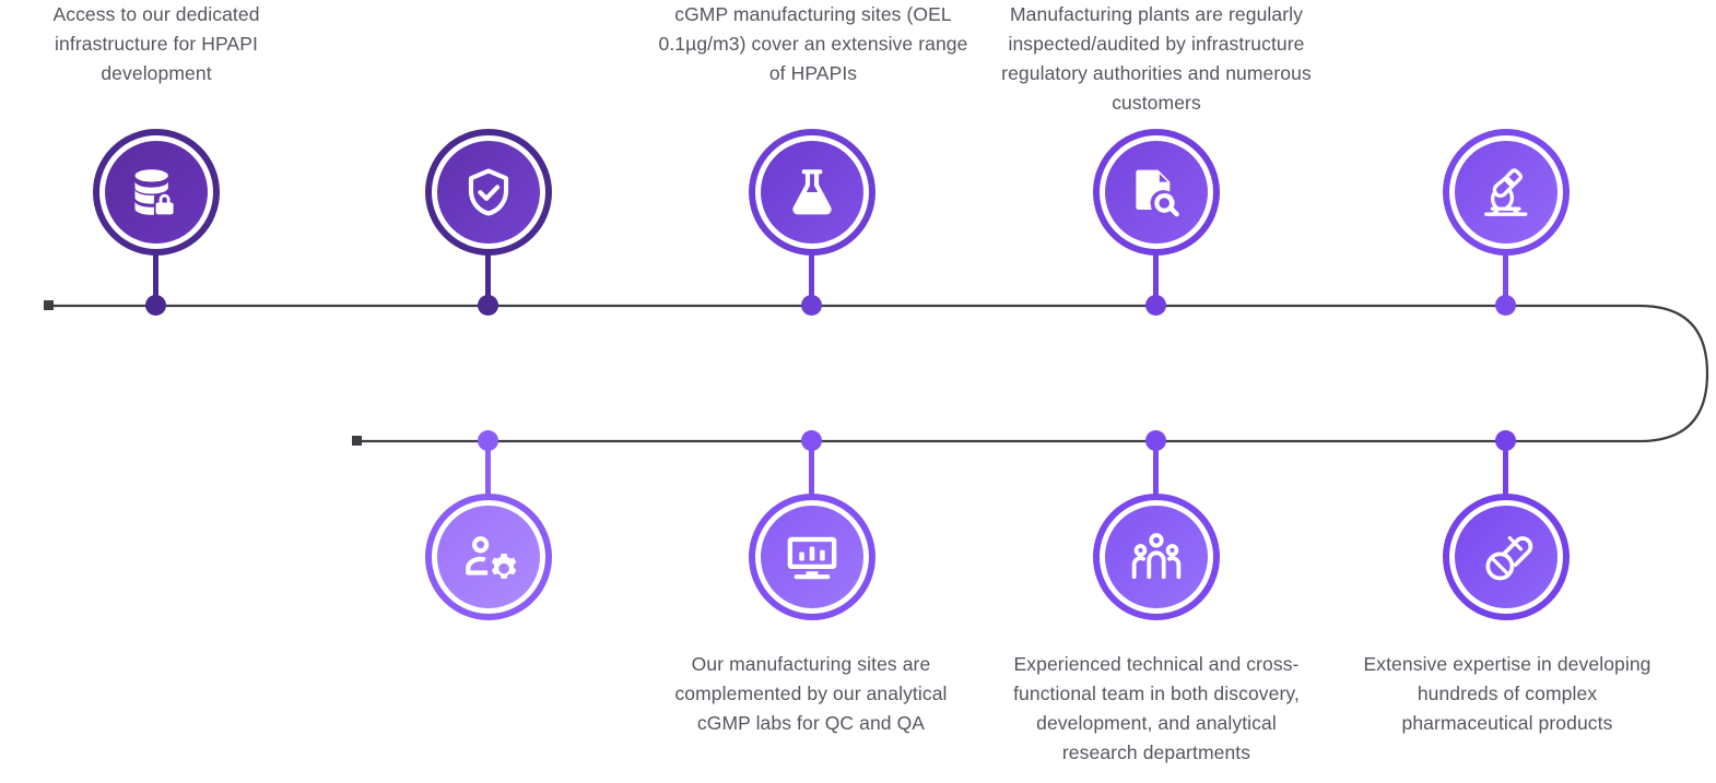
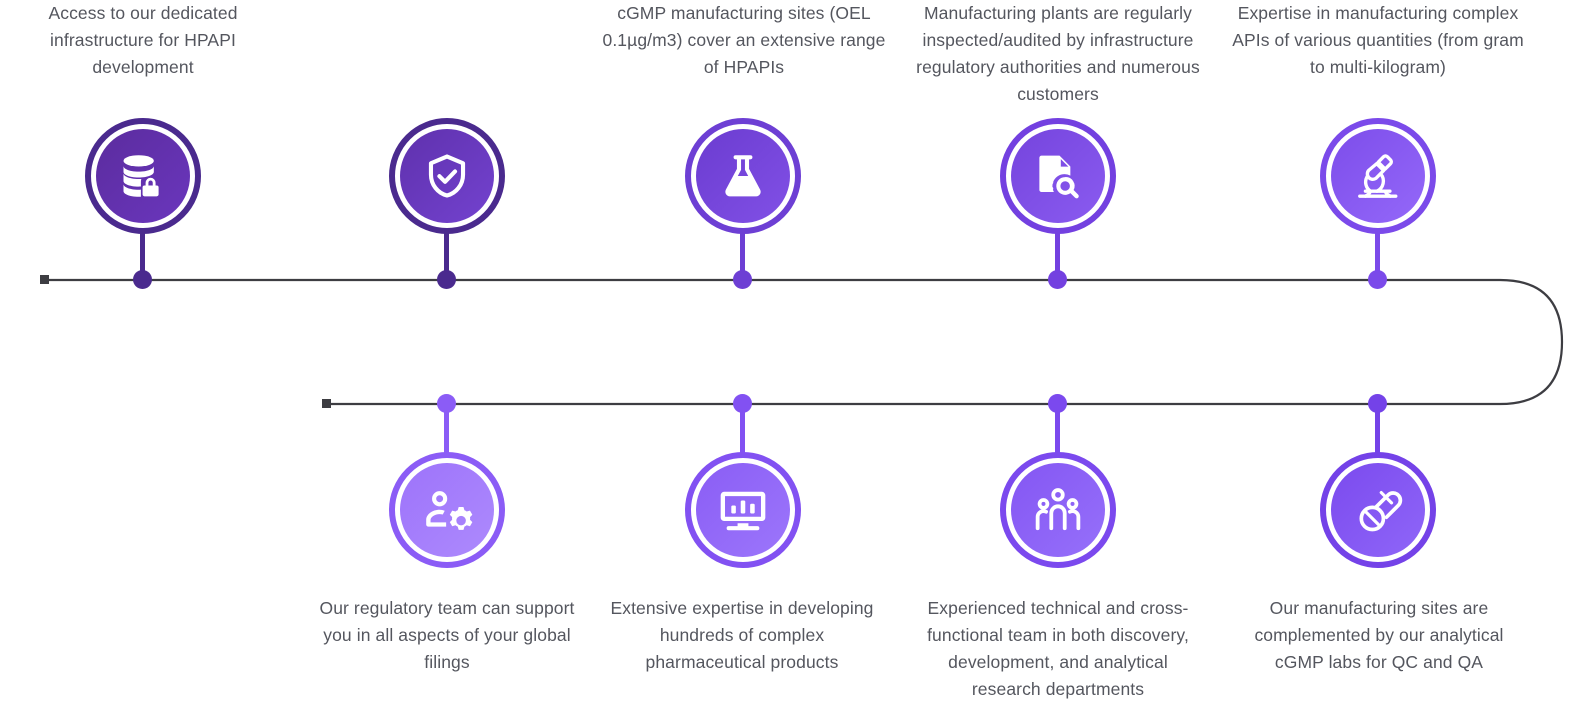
  Access to our dedicated infrastructure for HPAPI development
  cGMP manufacturing sites (OEL 0.1µg/m3) cover an extensive range of HPAPIs
  Manufacturing plants are regularly inspected/audited by infrastructure regulatory authorities and numerous customers
+ Expertise in manufacturing complex APIs of various quantities (from gram to multi-kilogram)
+ Our regulatory team can support you in all aspects of your global filings
- Our manufacturing sites are complemented by our analytical cGMP labs for QC and QA
+ Extensive expertise in developing hundreds of complex pharmaceutical products
  Experienced technical and cross-functional team in both discovery, development, and analytical research departments
- Extensive expertise in developing hundreds of complex pharmaceutical products
+ Our manufacturing sites are complemented by our analytical cGMP labs for QC and QA
